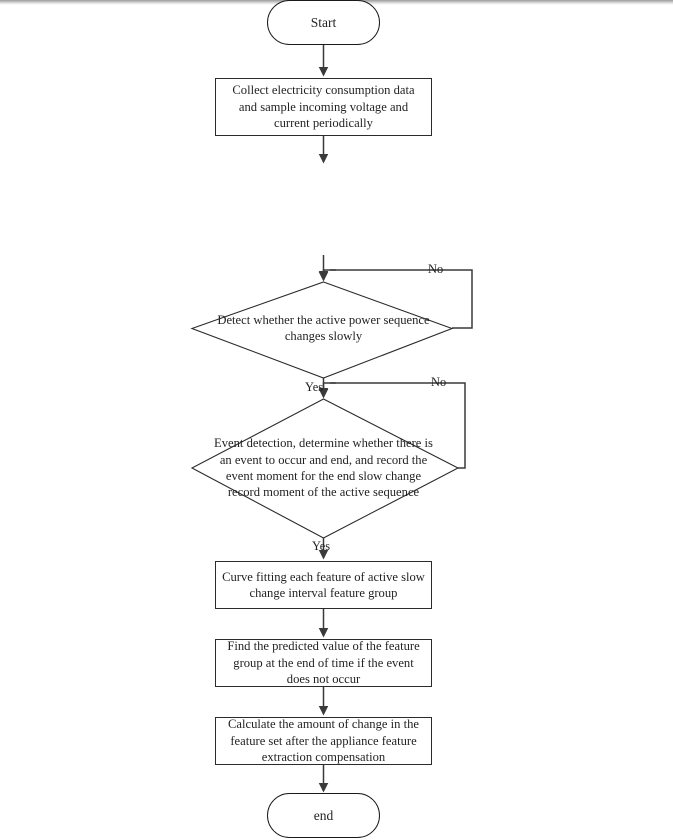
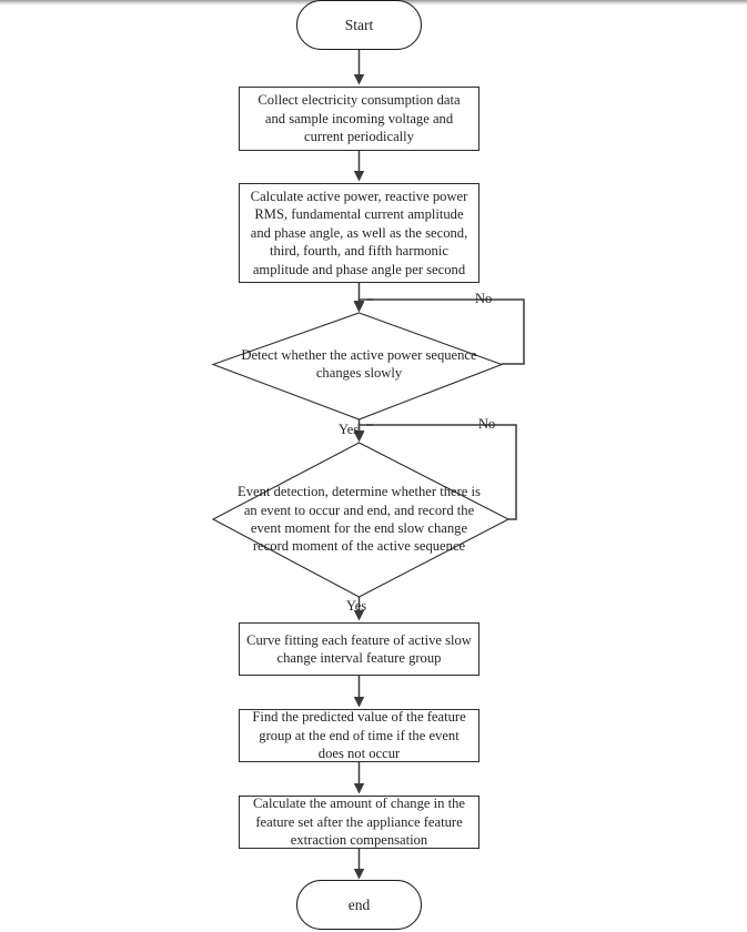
  Start
  Collect electricity consumption data and sample incoming voltage and current periodically
+ Calculate active power, reactive power RMS, fundamental current amplitude and phase angle, as well as the second, third, fourth, and fifth harmonic amplitude and phase angle per second
  Detect whether the active power sequence changes slowly
  Event detection, determine whether there is an event to occur and end, and record the event moment for the end slow change record moment of the active sequence
  Curve fitting each feature of active slow change interval feature group
  Find the predicted value of the feature group at the end of time if the event does not occur
  Calculate the amount of change in the feature set after the appliance feature extraction compensation
  end
  No
  Yes
  No
  Yes
